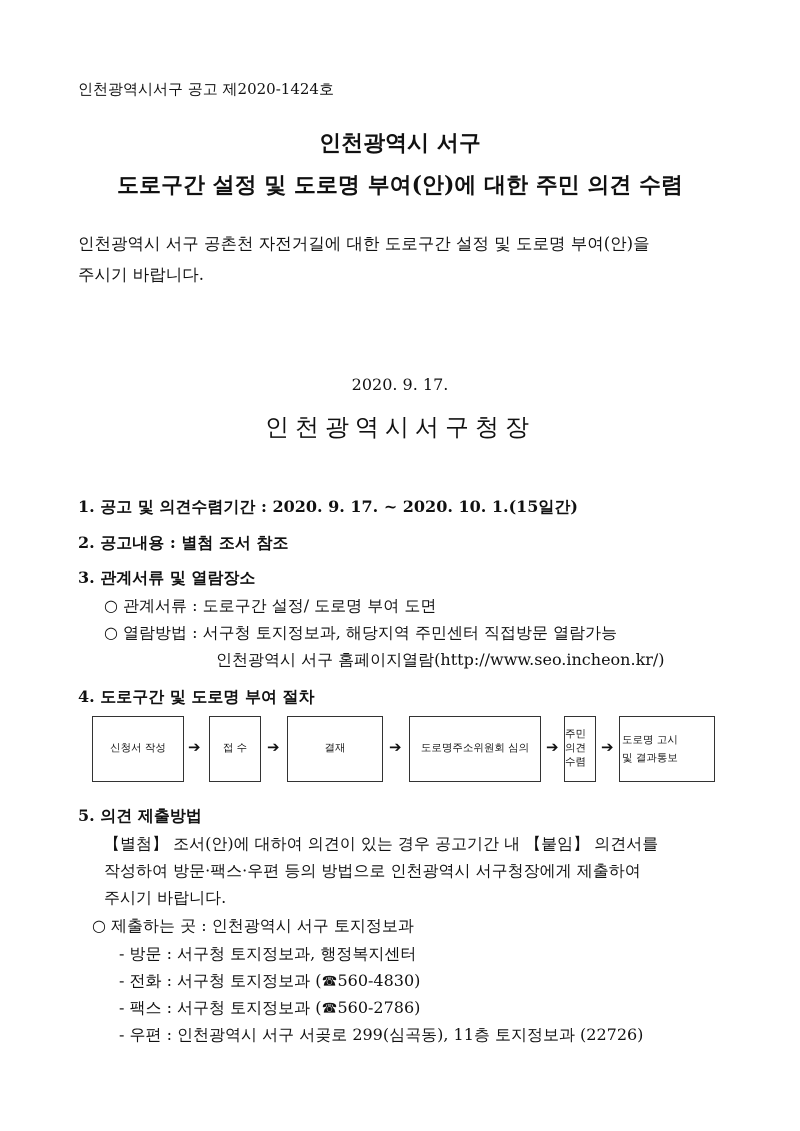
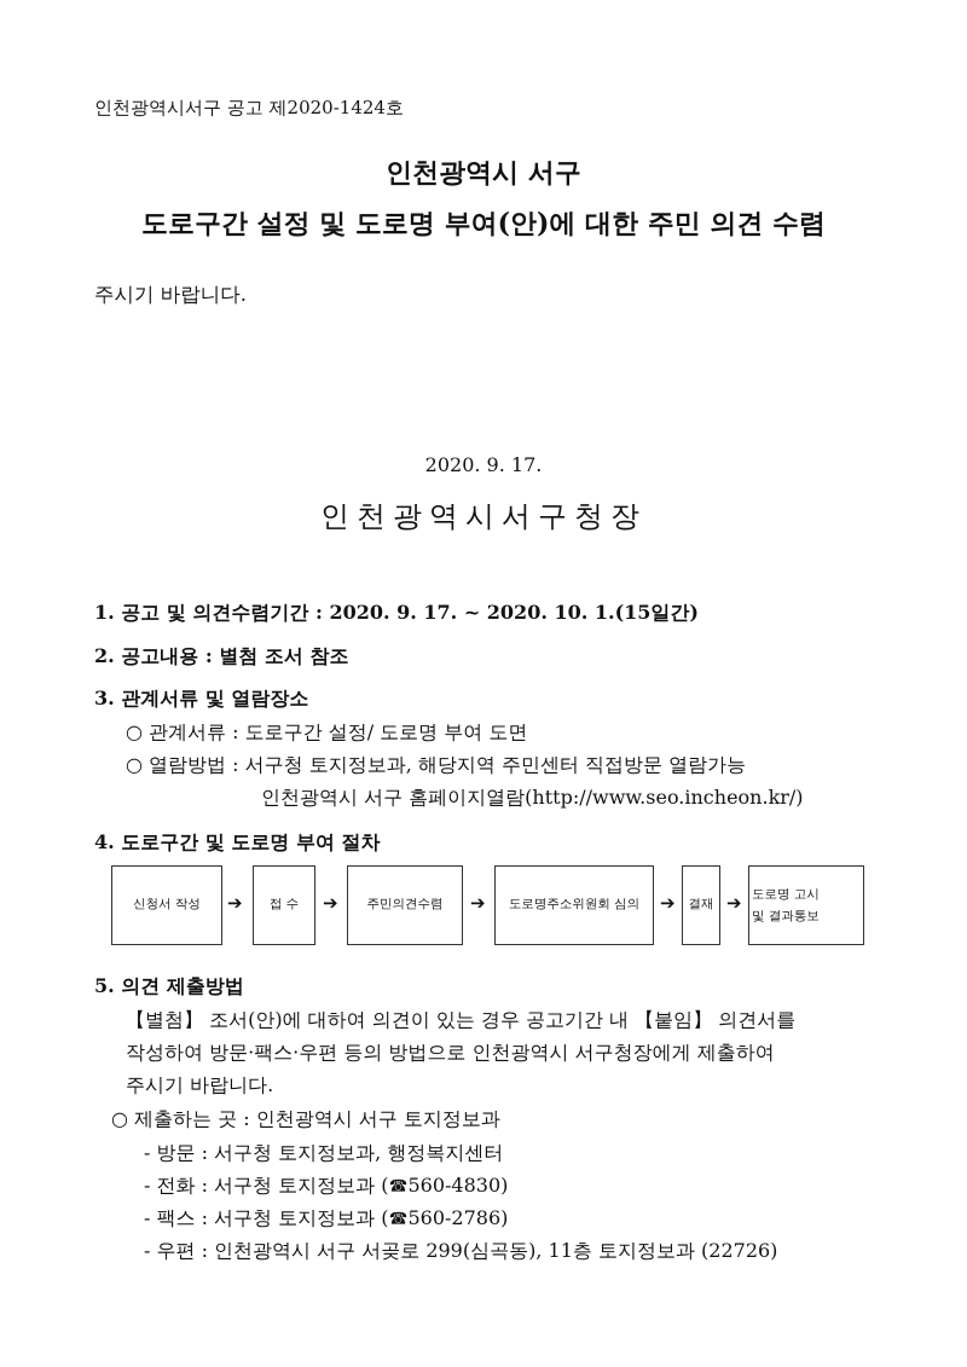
  인천광역시서구 공고 제2020-1424호
  인천광역시 서구
  도로구간 설정 및 도로명 부여(안)에 대한 주민 의견 수렴
- 인천광역시 서구 공촌천 자전거길에 대한 도로구간 설정 및 도로명 부여(안)을
  주시기 바랍니다.
  2020. 9. 17.
  인천광역시서구청장
  1. 공고 및 의견수렴기간 : 2020. 9. 17. ~ 2020. 10. 1.(15일간)
  2. 공고내용 : 별첨 조서 참조
  3. 관계서류 및 열람장소
  ○ 관계서류 : 도로구간 설정/ 도로명 부여 도면
  ○ 열람방법 : 서구청 토지정보과, 해당지역 주민센터 직접방문 열람가능
  인천광역시 서구 홈페이지열람(http://www.seo.incheon.kr/)
  4. 도로구간 및 도로명 부여 절차
  신청서 작성
  ➔
  접 수
  ➔
- 결재
+ 주민의견수렴
  ➔
  도로명주소위원회 심의
  ➔
- 주민의견수렴
+ 결재
  ➔
  도로명 고시
  및 결과통보
  5. 의견 제출방법
  【별첨】 조서(안)에 대하여 의견이 있는 경우 공고기간 내 【붙임】 의견서를
  작성하여 방문·팩스·우편 등의 방법으로 인천광역시 서구청장에게 제출하여
  주시기 바랍니다.
  ○ 제출하는 곳 : 인천광역시 서구 토지정보과
  - 방문 : 서구청 토지정보과, 행정복지센터
  - 전화 : 서구청 토지정보과 (☎560-4830)
  - 팩스 : 서구청 토지정보과 (☎560-2786)
  - 우편 : 인천광역시 서구 서곶로 299(심곡동), 11층 토지정보과 (22726)
